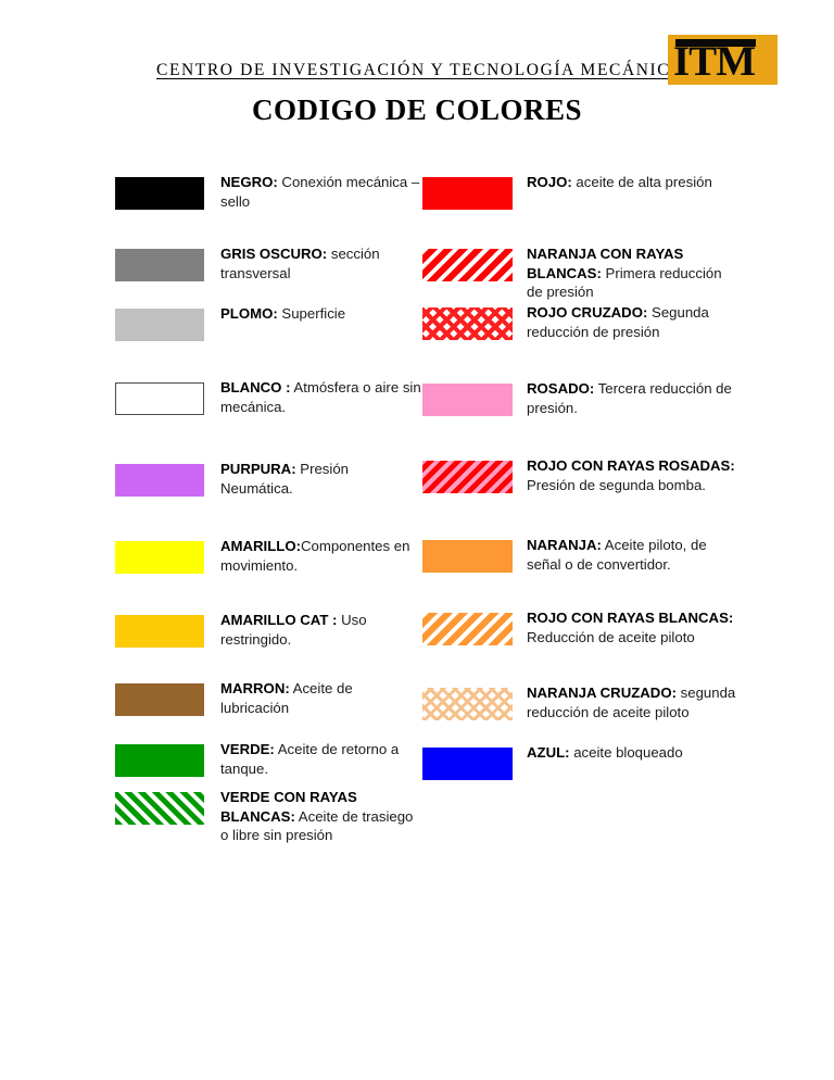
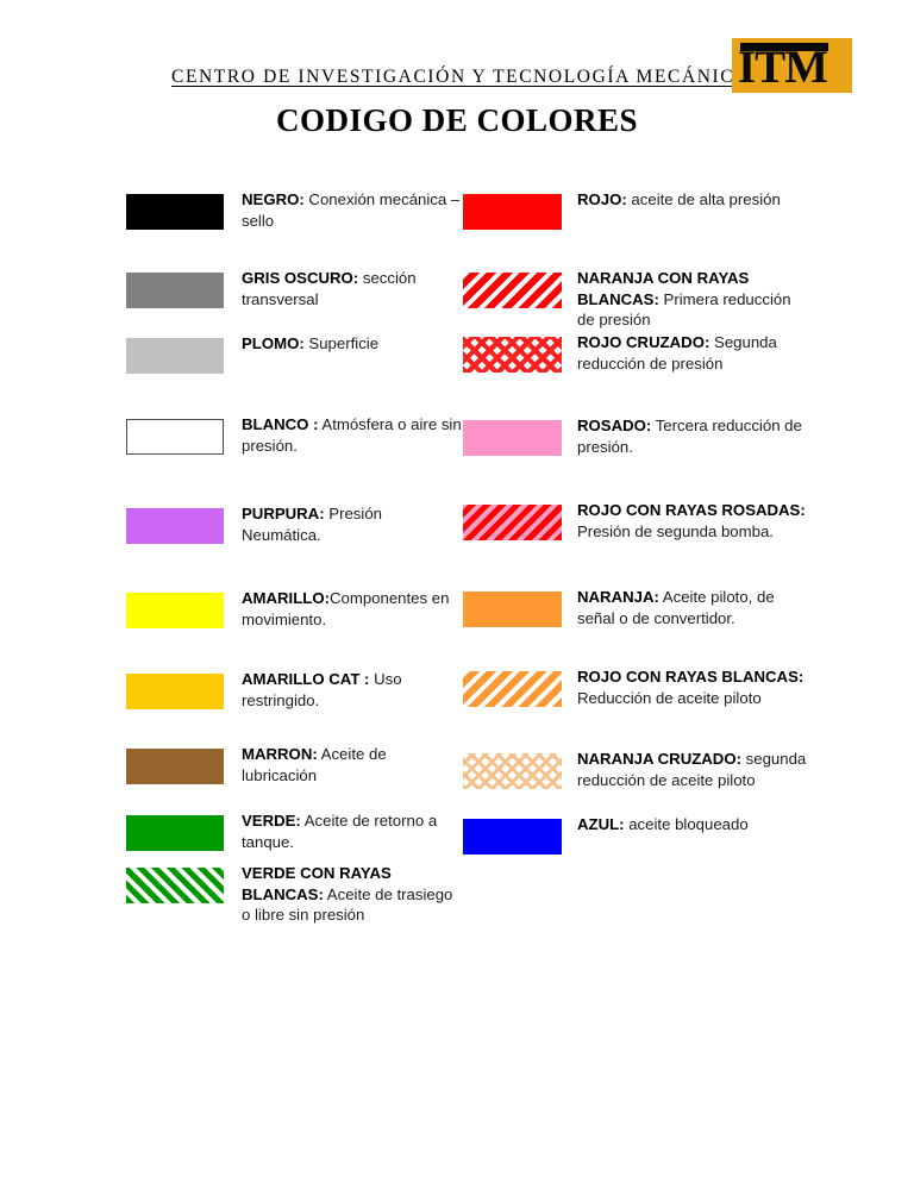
  CENTRO DE INVESTIGACIÓN Y TECNOLOGÍA MECÁNIC
  ITM
  CODIGO DE COLORES
  NEGRO: Conexión mecánica – sello
  GRIS OSCURO: sección transversal
  PLOMO: Superficie
- BLANCO : Atmósfera o aire sin mecánica.
+ BLANCO : Atmósfera o aire sin presión.
  PURPURA: Presión Neumática.
  AMARILLO:Componentes en movimiento.
  AMARILLO CAT : Uso restringido.
  MARRON: Aceite de lubricación
  VERDE: Aceite de retorno a tanque.
  VERDE CON RAYAS BLANCAS: Aceite de trasiego o libre sin presión
  ROJO: aceite de alta presión
  NARANJA CON RAYAS BLANCAS: Primera reducción de presión
  ROJO CRUZADO: Segunda reducción de presión
  ROSADO: Tercera reducción de presión.
  ROJO CON RAYAS ROSADAS: Presión de segunda bomba.
  NARANJA: Aceite piloto, de señal o de convertidor.
  ROJO CON RAYAS BLANCAS: Reducción de aceite piloto
  NARANJA CRUZADO: segunda reducción de aceite piloto
  AZUL: aceite bloqueado
